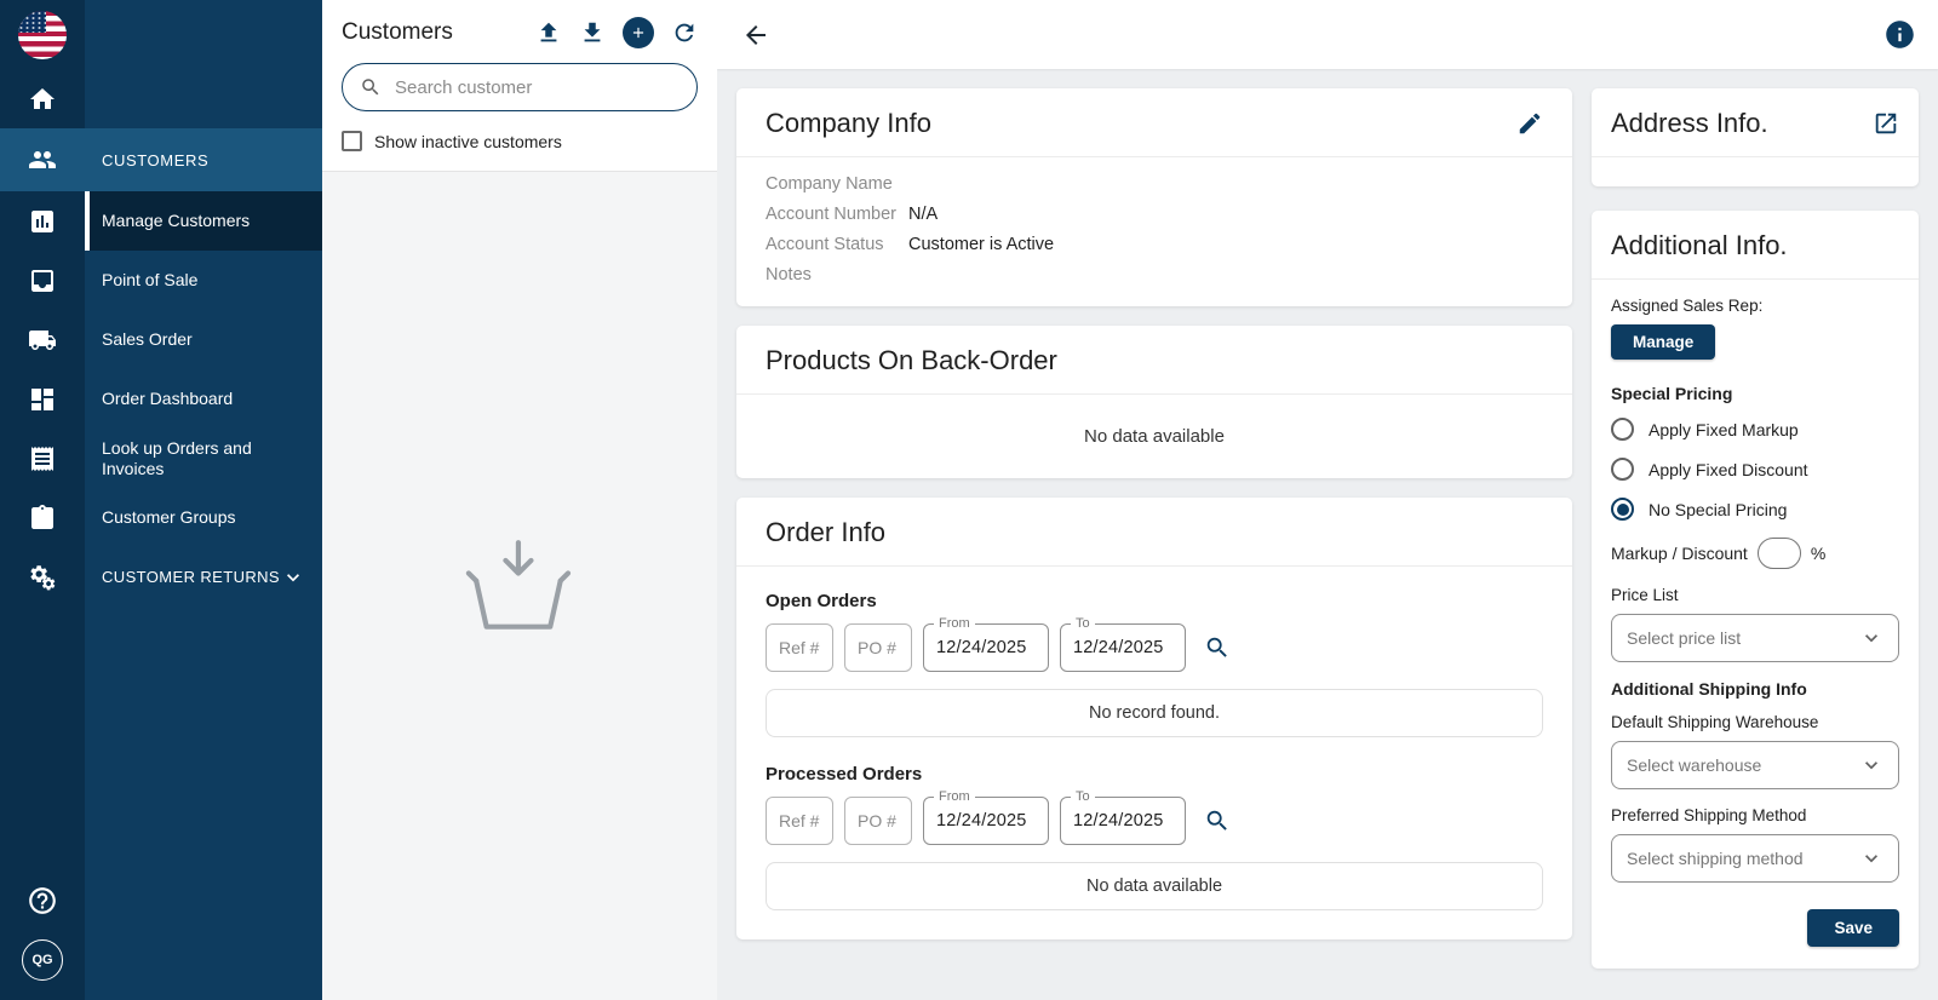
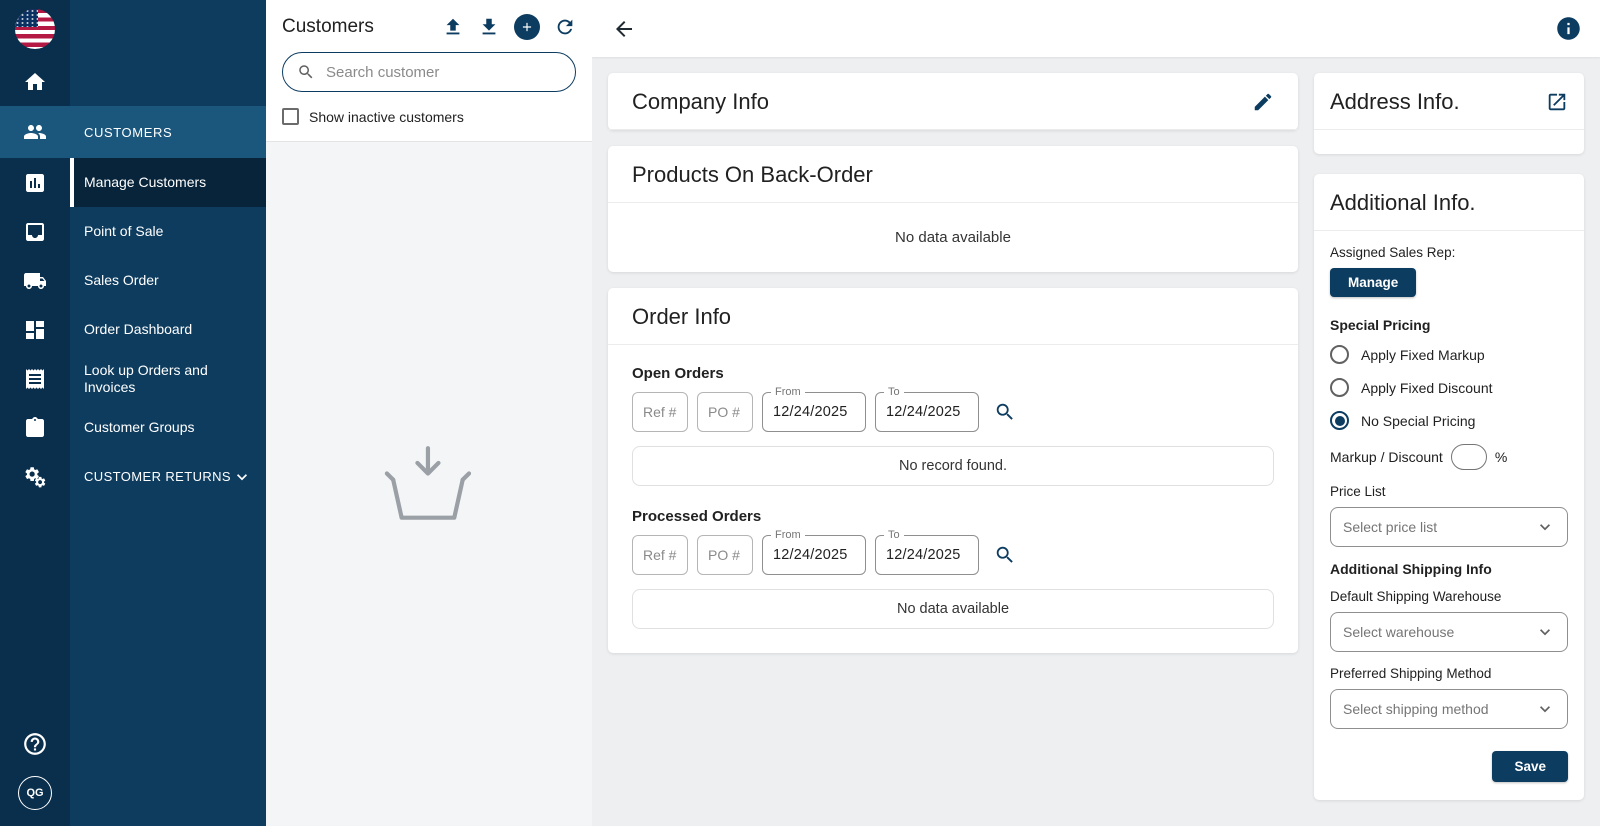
  QG
  CUSTOMERS
  Manage Customers
  Point of Sale
  Sales Order
  Order Dashboard
  Look up Orders and Invoices
  Customer Groups
  CUSTOMER RETURNS
  Customers
  Search customer
  Show inactive customers
  Company Info
- Company Name
- Account Number
- N/A
- Account Status
- Customer is Active
- Notes
  Products On Back-Order
  No data available
  Order Info
  Open Orders
  Ref #
  PO #
  From
  12/24/2025
  To
  12/24/2025
  No record found.
  Processed Orders
  Ref #
  PO #
  From
  12/24/2025
  To
  12/24/2025
  No data available
  Address Info.
  Additional Info.
  Assigned Sales Rep:
  Manage
  Special Pricing
  Apply Fixed Markup
  Apply Fixed Discount
  No Special Pricing
  Markup / Discount
  %
  Price List
  Select price list
  Additional Shipping Info
  Default Shipping Warehouse
  Select warehouse
  Preferred Shipping Method
  Select shipping method
  Save
